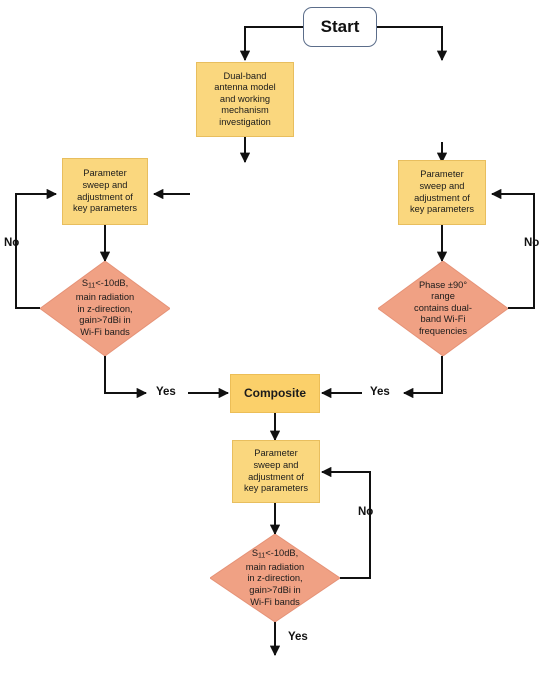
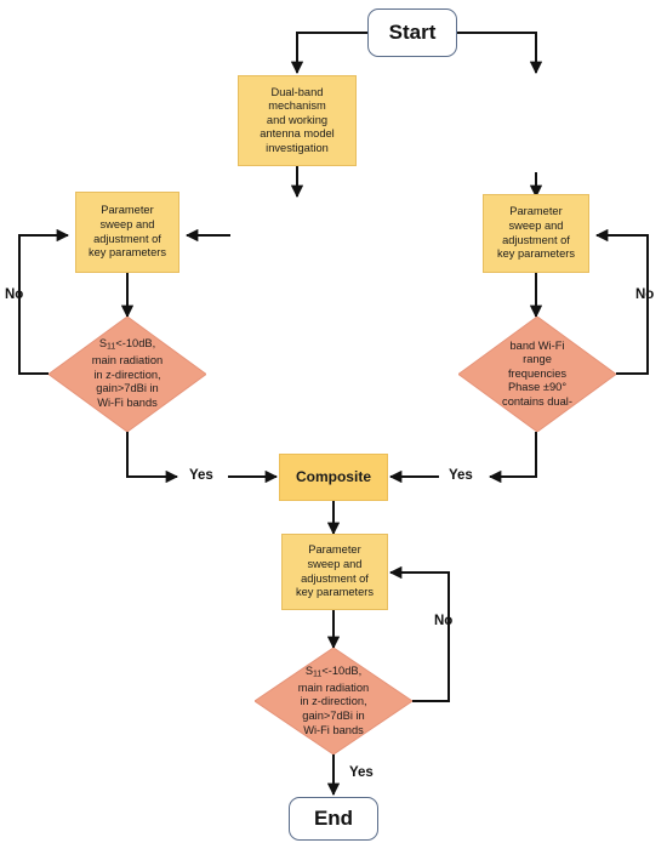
  Start
+ End
  Dual-band
- antenna model
+ mechanism
  and working
- mechanism
+ antenna model
  investigation
  Parameter
  sweep and
  adjustment of
  key parameters
  Parameter
  sweep and
  adjustment of
  key parameters
  Composite
  Parameter
  sweep and
  adjustment of
  key parameters
  S <-10dB,
  main radiation
  in z-direction,
  gain>7dBi in
  Wi-Fi bands
- Phase ±90°
+ band Wi-Fi
  range
- contains dual-
+ frequencies
- band Wi-Fi
+ Phase ±90°
- frequencies
+ contains dual-
  S <-10dB,
  main radiation
  in z-direction,
  gain>7dBi in
  Wi-Fi bands
  No
  No
  No
  Yes
  Yes
  Yes
